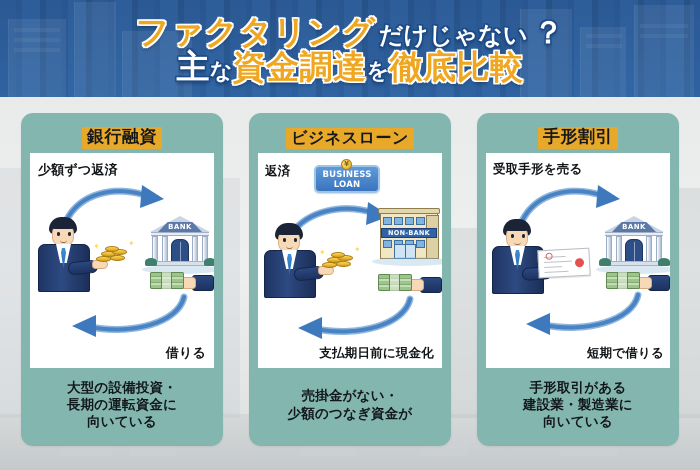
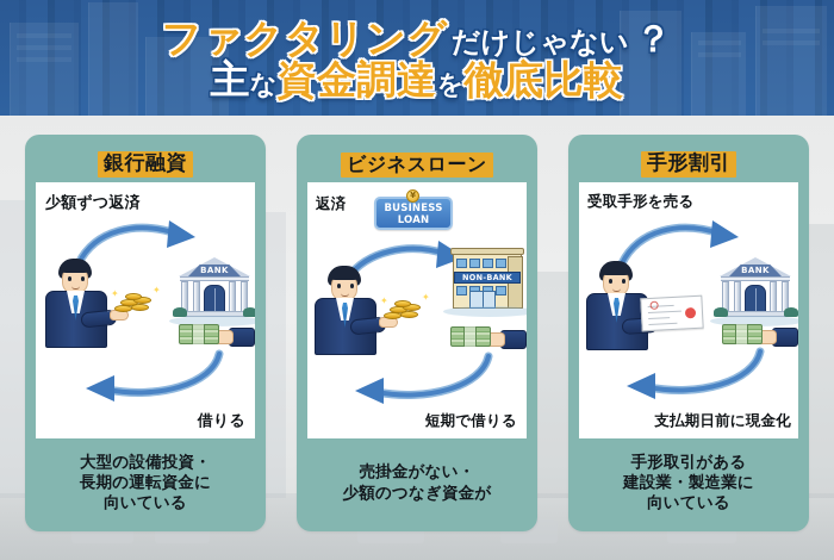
  ファクタリング
  だけじゃない
  ？
  主
  な
  資金調達
  を
  徹底比較
  銀行融資
  少額ずつ返済
  BANK
  ✦
  ✦
  借りる
  大型の設備投資・
  長期の運転資金に
  向いている
  ビジネスローン
  返済
  BUSINESS
  LOAN
  ¥
  NON-BANK
  ✦
  ✦
- 支払期日前に現金化
+ 短期で借りる
  売掛金がない・
  少額のつなぎ資金が
  手形割引
  受取手形を売る
  BANK
- 短期で借りる
+ 支払期日前に現金化
  手形取引がある
  建設業・製造業に
  向いている
